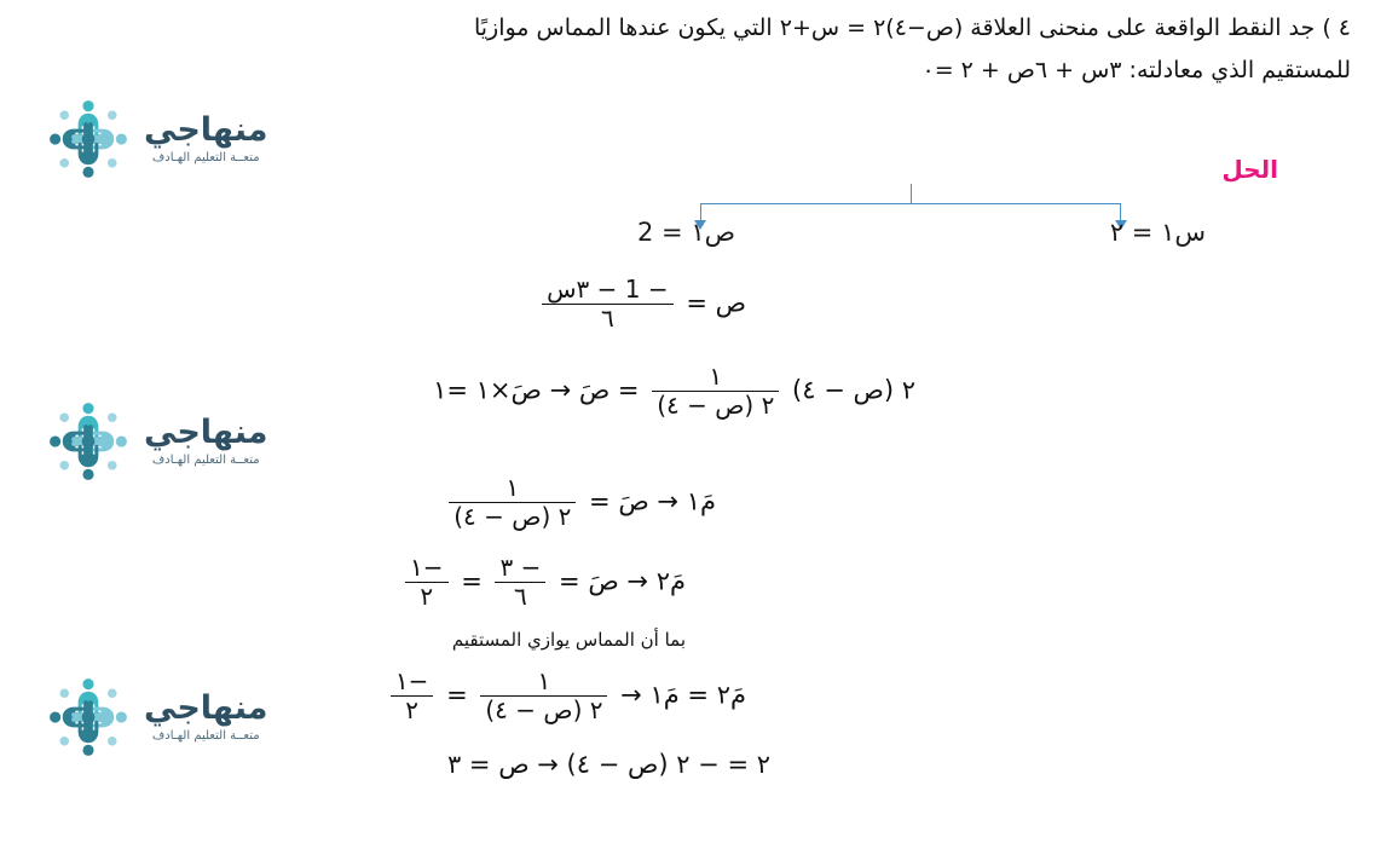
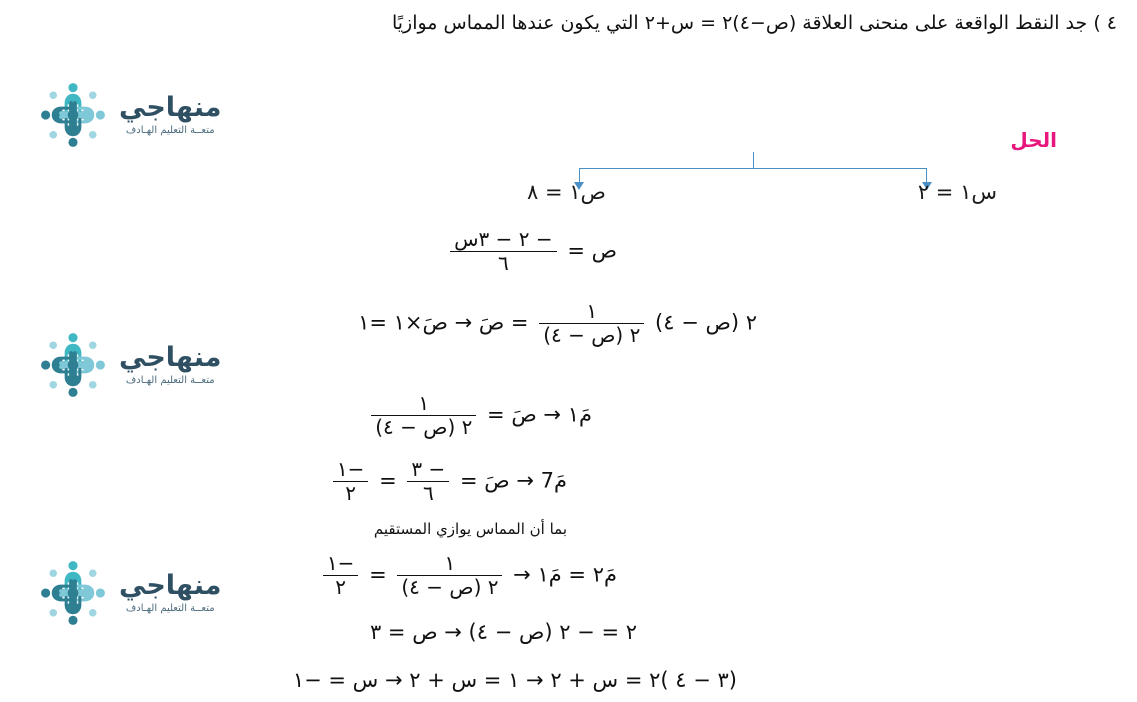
  ٤ ) جد النقط الواقعة على منحنى العلاقة (ص−٤)٢ = س+٢ التي يكون عندها المماس موازيًا
- للمستقيم الذي معادلته: ٣س + ٦ص + ٢ =٠
  الحل
  منهاجي
  متعــة التعليم الهـادف
  منهاجي
  متعــة التعليم الهـادف
  منهاجي
  متعــة التعليم الهـادف
  س١ = ٢
- ص١ = 2
+ ص١ = ٨
  ص =
- − 1 − ٣س
+ − ٢ − ٣س
  ٦
  ٢ (ص − ٤)
  ١
  ٢ (ص − ٤)
  = صَ → صَ×١ =١
  مَ١ → صَ =
  ١
  ٢ (ص − ٤)
- مَ٢ → صَ =
+ مَ7 → صَ =
  − ٣
  ٦
  =
  −١
  ٢
  بما أن المماس يوازي المستقيم
  مَ٢ = مَ١ →
  ١
  ٢ (ص − ٤)
  =
  −١
  ٢
  ٢ = − ٢ (ص − ٤) → ص = ٣
+ (٣ − ٤ )٢ = س + ٢ → ١ = س + ٢ → س = −١
